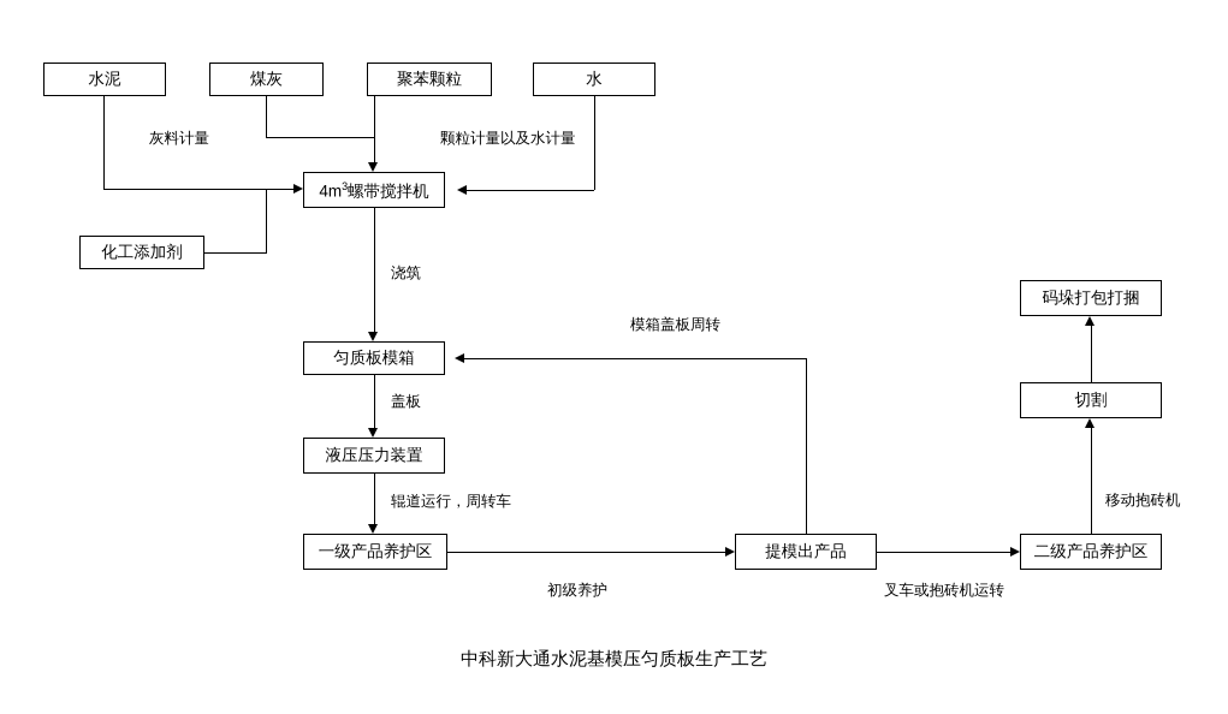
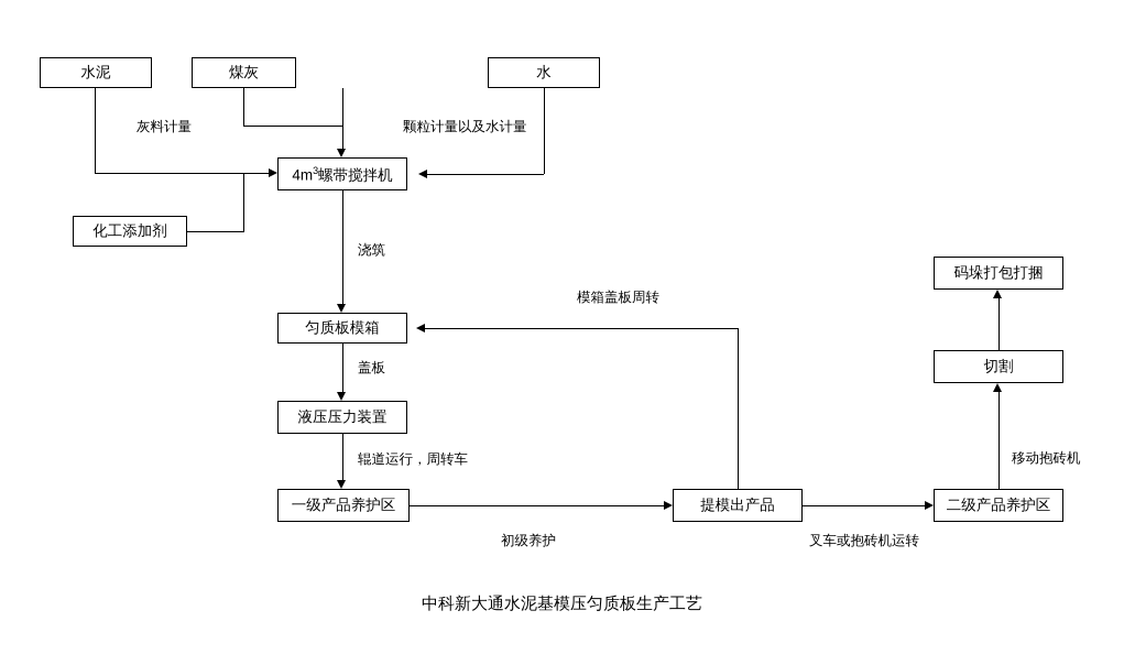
  水泥
  煤灰
- 聚苯颗粒
  水
  化工添加剂
  4m3螺带搅拌机
  匀质板模箱
  液压压力装置
  一级产品养护区
  提模出产品
  二级产品养护区
  切割
  码垛打包打捆
  灰料计量
  颗粒计量以及水计量
  浇筑
  盖板
  辊道运行，周转车
  初级养护
  模箱盖板周转
  叉车或抱砖机运转
  移动抱砖机
  中科新大通水泥基模压匀质板生产工艺
